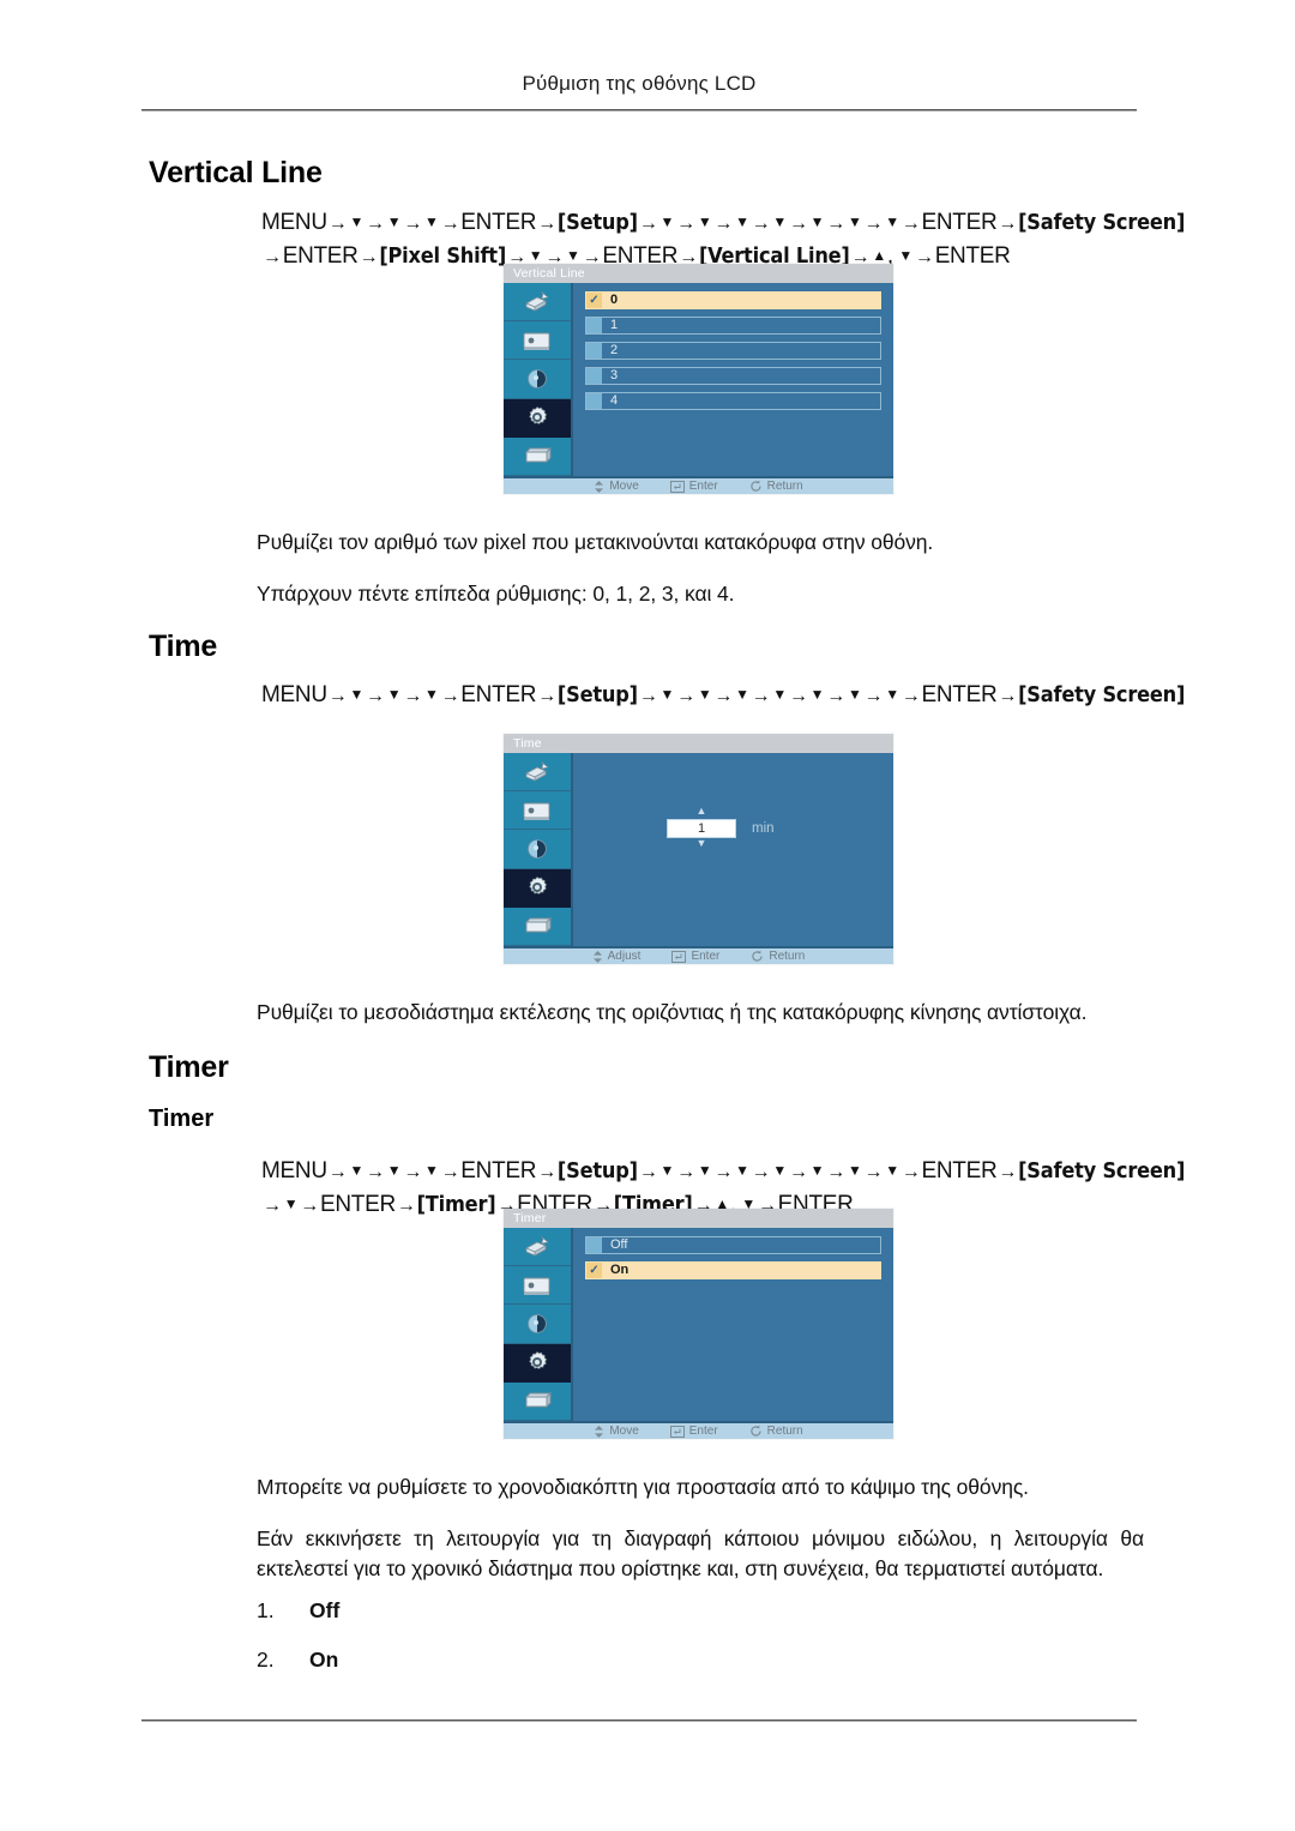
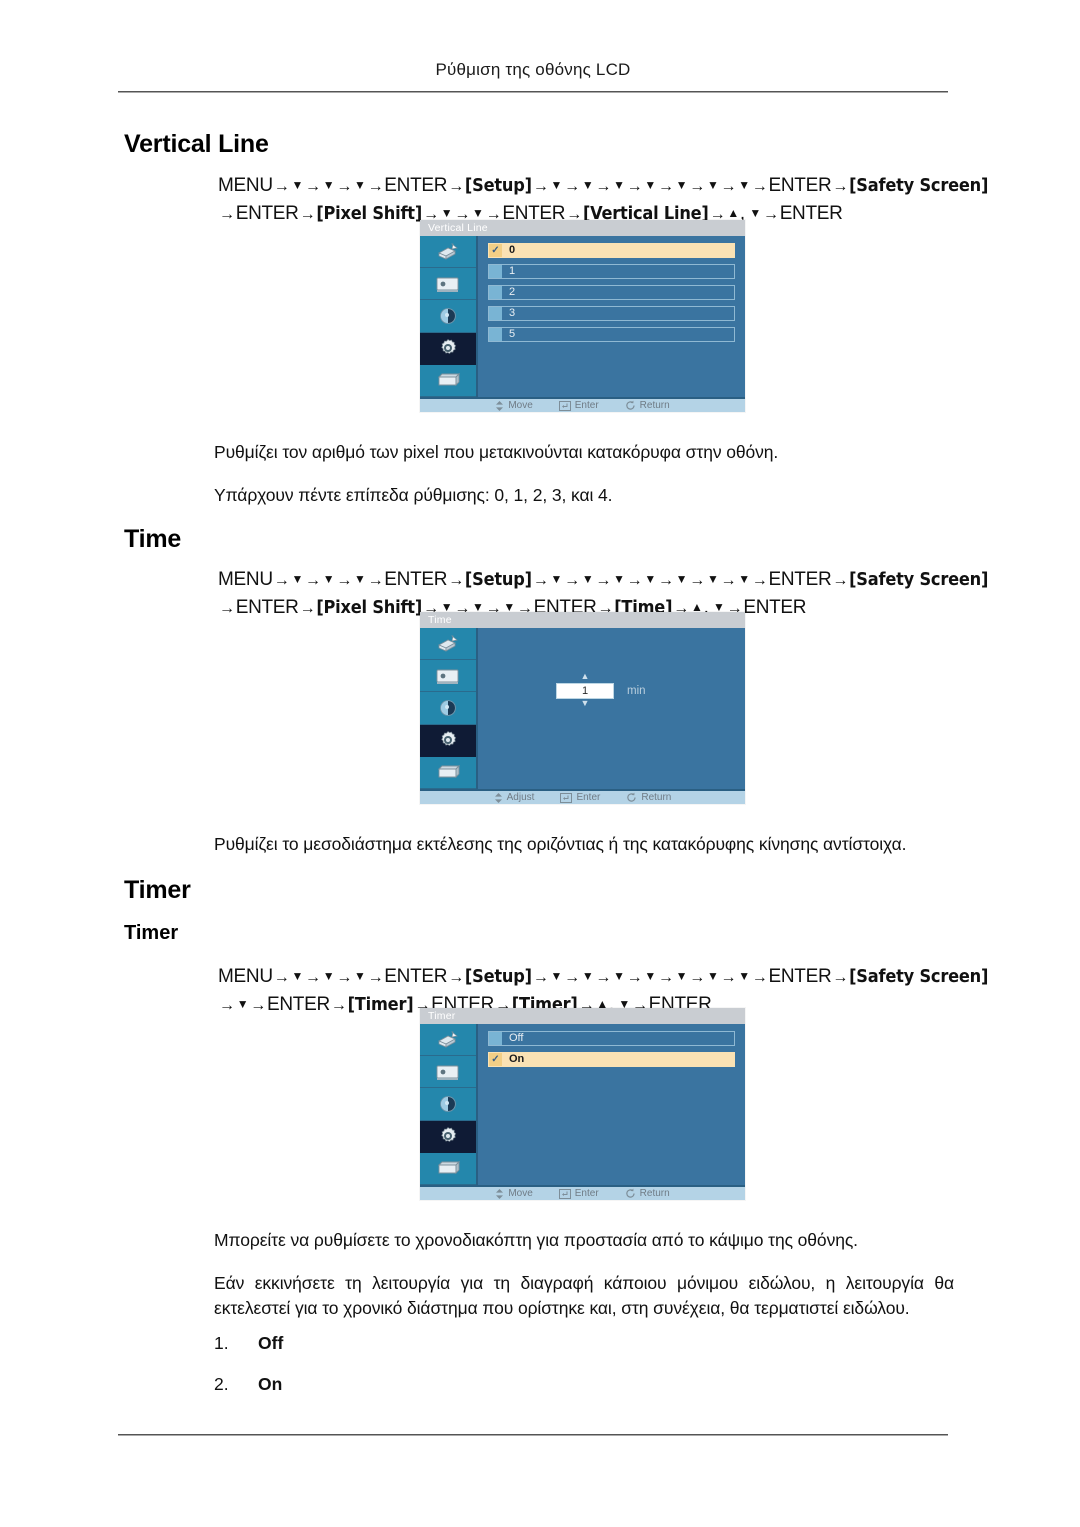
  Ρύθμιση της οθόνης LCD
  Vertical Line
  MENU→ ▼ → ▼ → ▼ →ENTER→[Setup]→ ▼ → ▼ → ▼ → ▼ → ▼ → ▼ → ▼ →ENTER→[Safety Screen]
  →ENTER→[Pixel Shift]→ ▼ → ▼ →ENTER→[Vertical Line]→ ▲, ▼ →ENTER
  Vertical Line
  ✓
  0
  1
  2
  3
- 4
+ 5
  Move
  Enter
  Return
  Ρυθμίζει τον αριθμό των pixel που μετακινούνται κατακόρυφα στην οθόνη.
  Υπάρχουν πέντε επίπεδα ρύθμισης: 0, 1, 2, 3, και 4.
  Time
  MENU→ ▼ → ▼ → ▼ →ENTER→[Setup]→ ▼ → ▼ → ▼ → ▼ → ▼ → ▼ → ▼ →ENTER→[Safety Screen]
+ →ENTER→[Pixel Shift]→ ▼ → ▼ → ▼ →ENTER→[Time]→ ▲, ▼ →ENTER
  Time
  ▲
  1
  min
  ▼
  Adjust
  Enter
  Return
  Ρυθμίζει το μεσοδιάστημα εκτέλεσης της οριζόντιας ή της κατακόρυφης κίνησης αντίστοιχα.
  Timer
  Timer
  MENU→ ▼ → ▼ → ▼ →ENTER→[Setup]→ ▼ → ▼ → ▼ → ▼ → ▼ → ▼ → ▼ →ENTER→[Safety Screen]
  → ▼ →ENTER→[Timer]→ENTER→[Timer]→ ▲, ▼ →ENTER
  Timer
  Off
  ✓
  On
  Move
  Enter
  Return
  Μπορείτε να ρυθμίσετε το χρονοδιακόπτη για προστασία από το κάψιμο της οθόνης.
- Εάν εκκινήσετε τη λειτουργία για τη διαγραφή κάποιου μόνιμου ειδώλου, η λειτουργία θα εκτελεστεί για το χρονικό διάστημα που ορίστηκε και, στη συνέχεια, θα τερματιστεί αυτόματα.
+ Εάν εκκινήσετε τη λειτουργία για τη διαγραφή κάποιου μόνιμου ειδώλου, η λειτουργία θα εκτελεστεί για το χρονικό διάστημα που ορίστηκε και, στη συνέχεια, θα τερματιστεί ειδώλου.
  1.
  Off
  2.
  On
